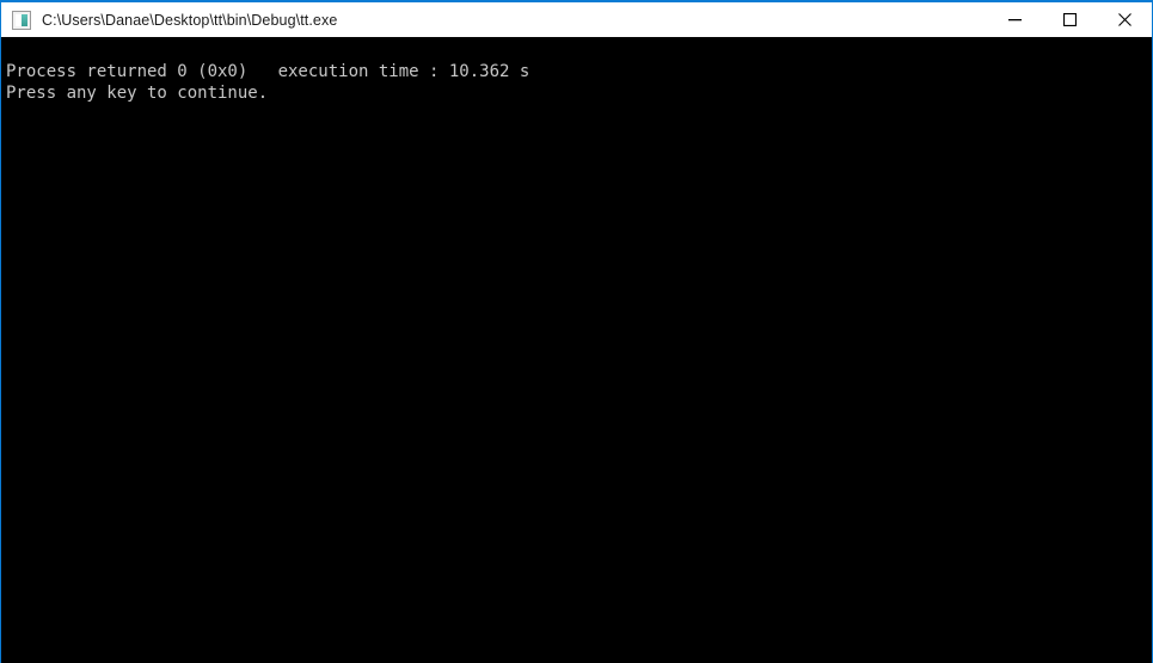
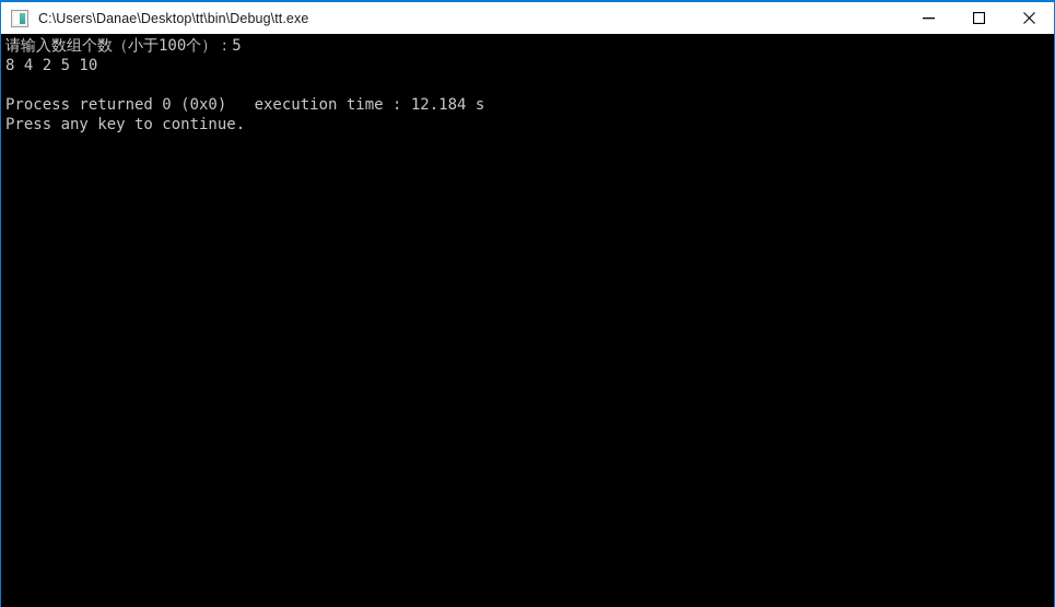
  C:\Users\Danae\Desktop\tt\bin\Debug\tt.exe
+ 请输入数组个数（小于100个）：5
+ 8 4 2 5 10
- Process returned 0 (0x0) execution time : 10.362 s
+ Process returned 0 (0x0) execution time : 12.184 s
  Press any key to continue.
